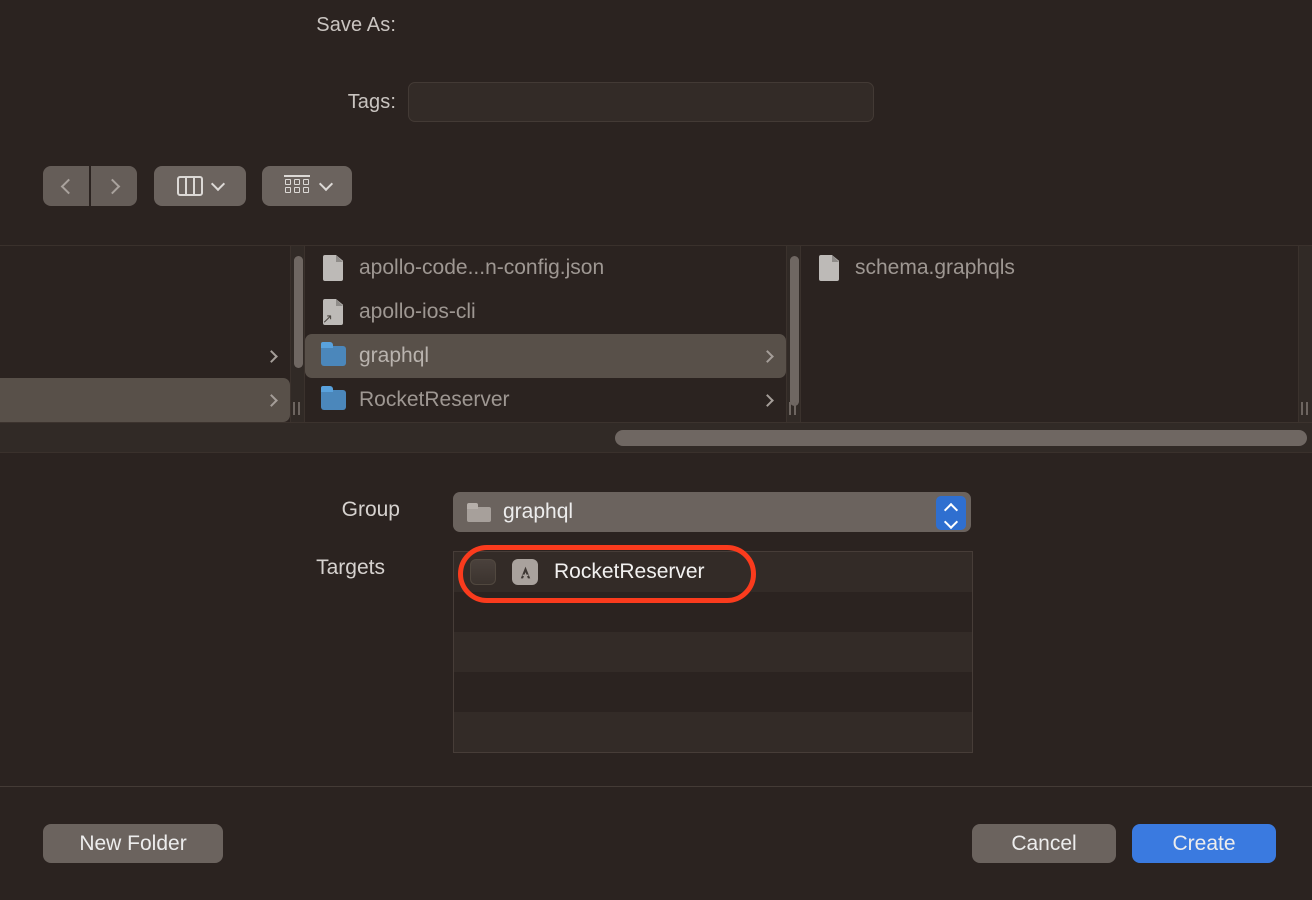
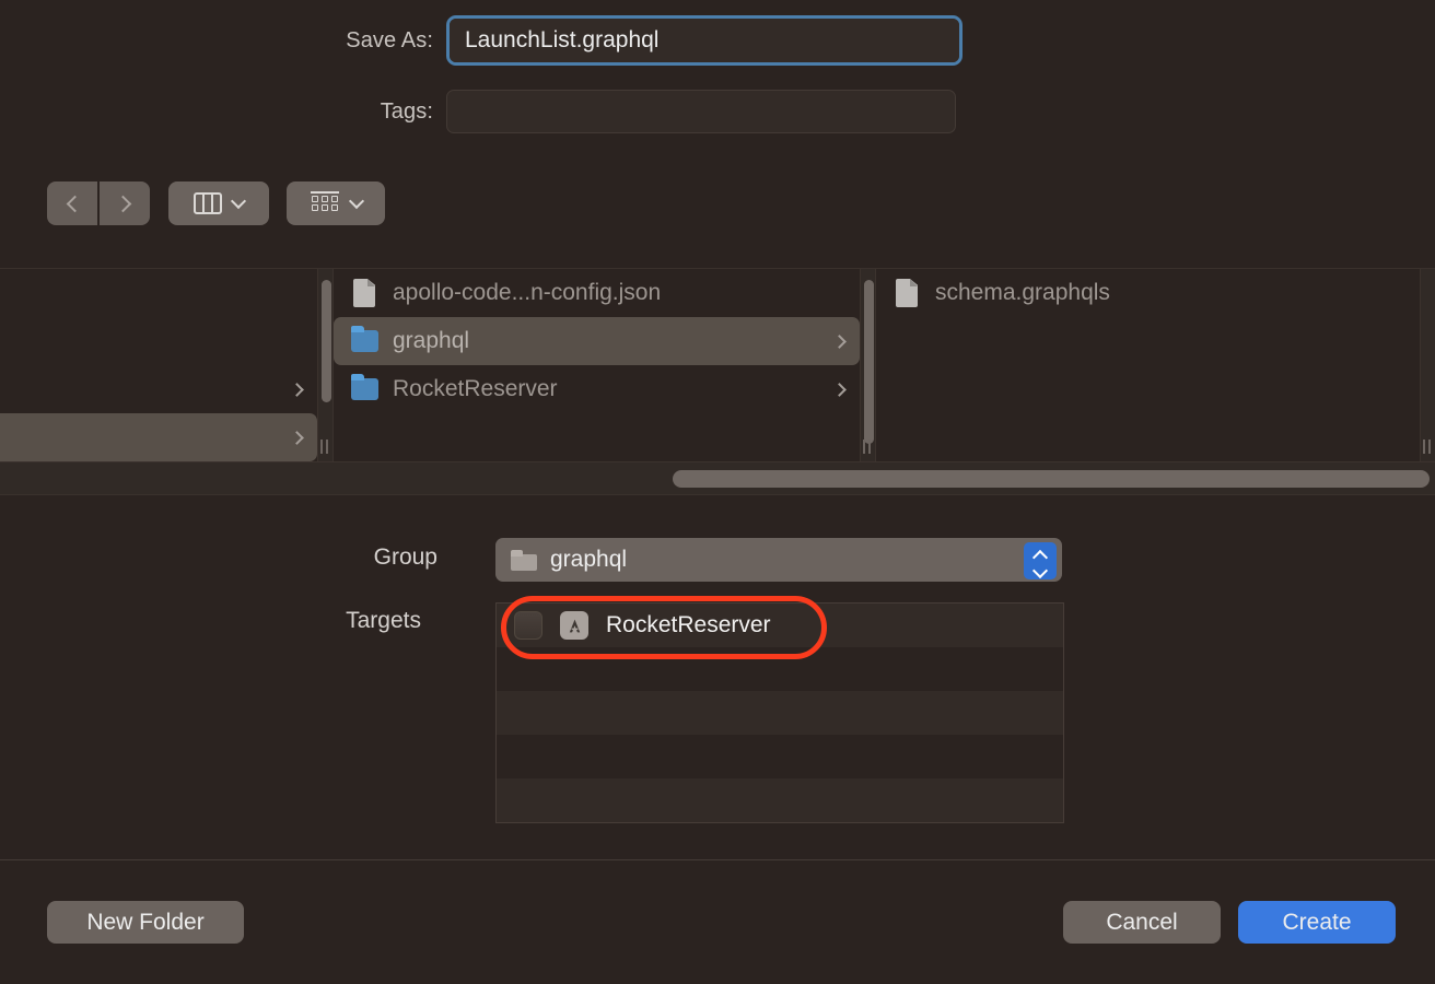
  Save As:
+ LaunchList.graphql
  Tags:
  apollo-code...n-config.json
- ↗
- apollo-ios-cli
  graphql
  RocketReserver
  schema.graphqls
  Group
  graphql
  Targets
  RocketReserver
  New Folder
  Cancel
  Create
